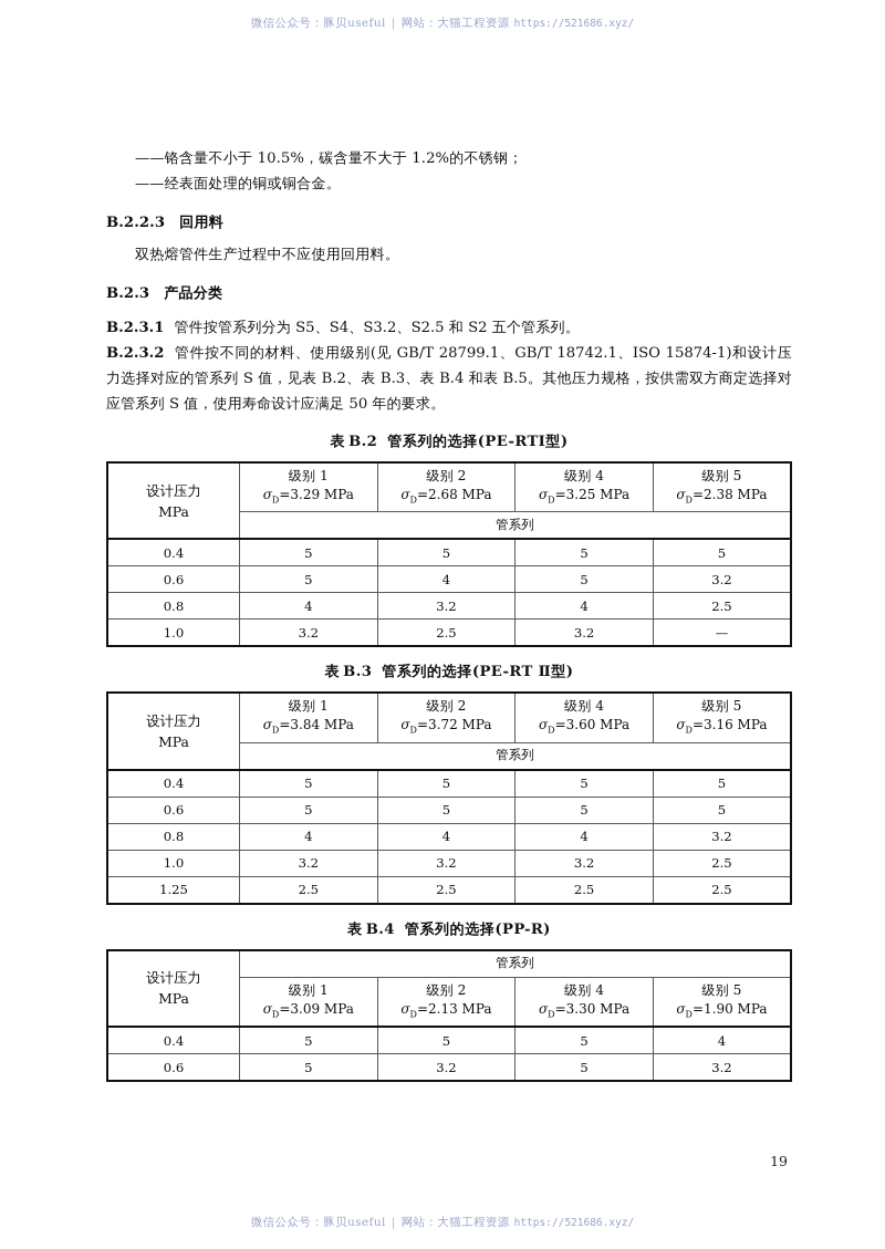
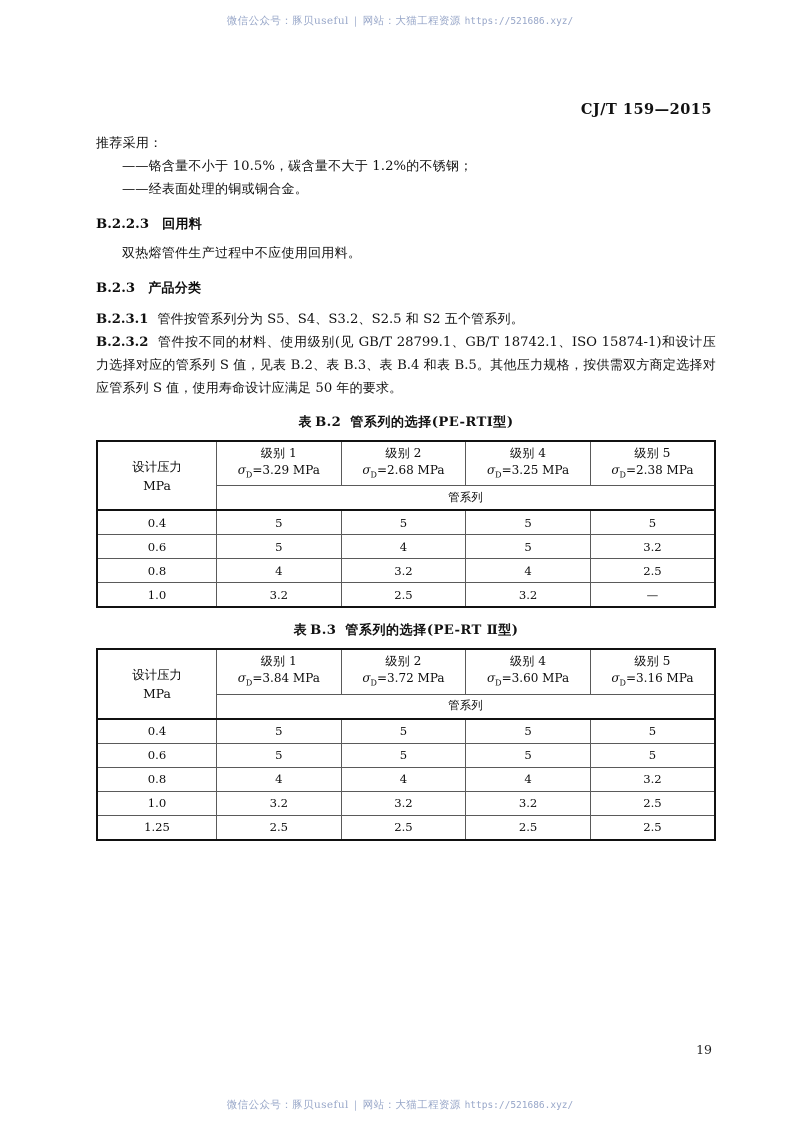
  微信公众号：豚贝useful | 网站：大猫工程资源 https://521686.xyz/
+ CJ/T 159—2015
+ 推荐采用：
  ——铬含量不小于 10.5%，碳含量不大于 1.2%的不锈钢；
  ——经表面处理的铜或铜合金。
  B.2.2.3 回用料
  双热熔管件生产过程中不应使用回用料。
  B.2.3 产品分类
  B.2.3.1 管件按管系列分为 S5、S4、S3.2、S2.5 和 S2 五个管系列。
  B.2.3.2 管件按不同的材料、使用级别(见 GB/T 28799.1、GB/T 18742.1、ISO 15874-1)和设计压力选择对应的管系列 S 值，见表 B.2、表 B.3、表 B.4 和表 B.5。其他压力规格，按供需双方商定选择对应管系列 S 值，使用寿命设计应满足 50 年的要求。
  表 B.2 管系列的选择(PE-RTⅠ型)
  设计压力MPa	级别 1σD=3.29 MPa	级别 2σD=2.68 MPa	级别 4σD=3.25 MPa	级别 5σD=2.38 MPa
  管系列
  0.4	5	5	5	5
  0.6	5	4	5	3.2
  0.8	4	3.2	4	2.5
  1.0	3.2	2.5	3.2	—
  表 B.3 管系列的选择(PE-RT Ⅱ型)
  设计压力MPa	级别 1σD=3.84 MPa	级别 2σD=3.72 MPa	级别 4σD=3.60 MPa	级别 5σD=3.16 MPa
  管系列
  0.4	5	5	5	5
  0.6	5	5	5	5
  0.8	4	4	4	3.2
  1.0	3.2	3.2	3.2	2.5
  1.25	2.5	2.5	2.5	2.5
- 表 B.4 管系列的选择(PP-R)
- 设计压力MPa	管系列
- 级别 1σD=3.09 MPa	级别 2σD=2.13 MPa	级别 4σD=3.30 MPa	级别 5σD=1.90 MPa
- 0.4	5	5	5	4
- 0.6	5	3.2	5	3.2
  19
  微信公众号：豚贝useful | 网站：大猫工程资源 https://521686.xyz/
